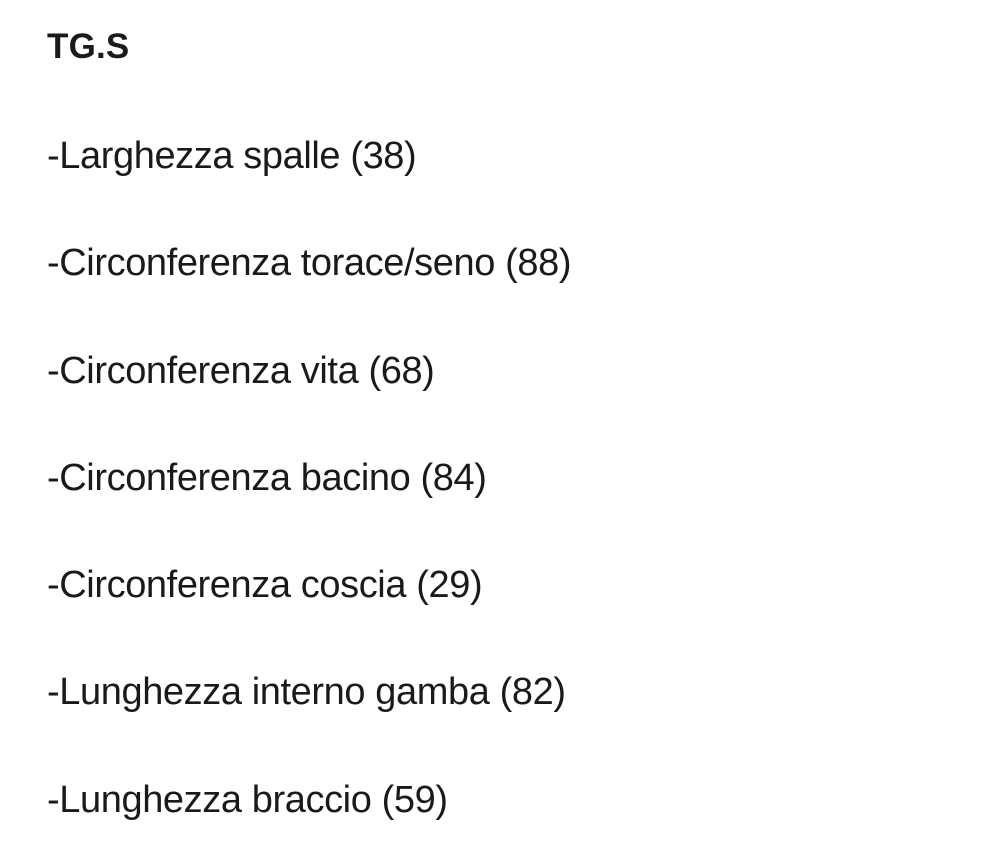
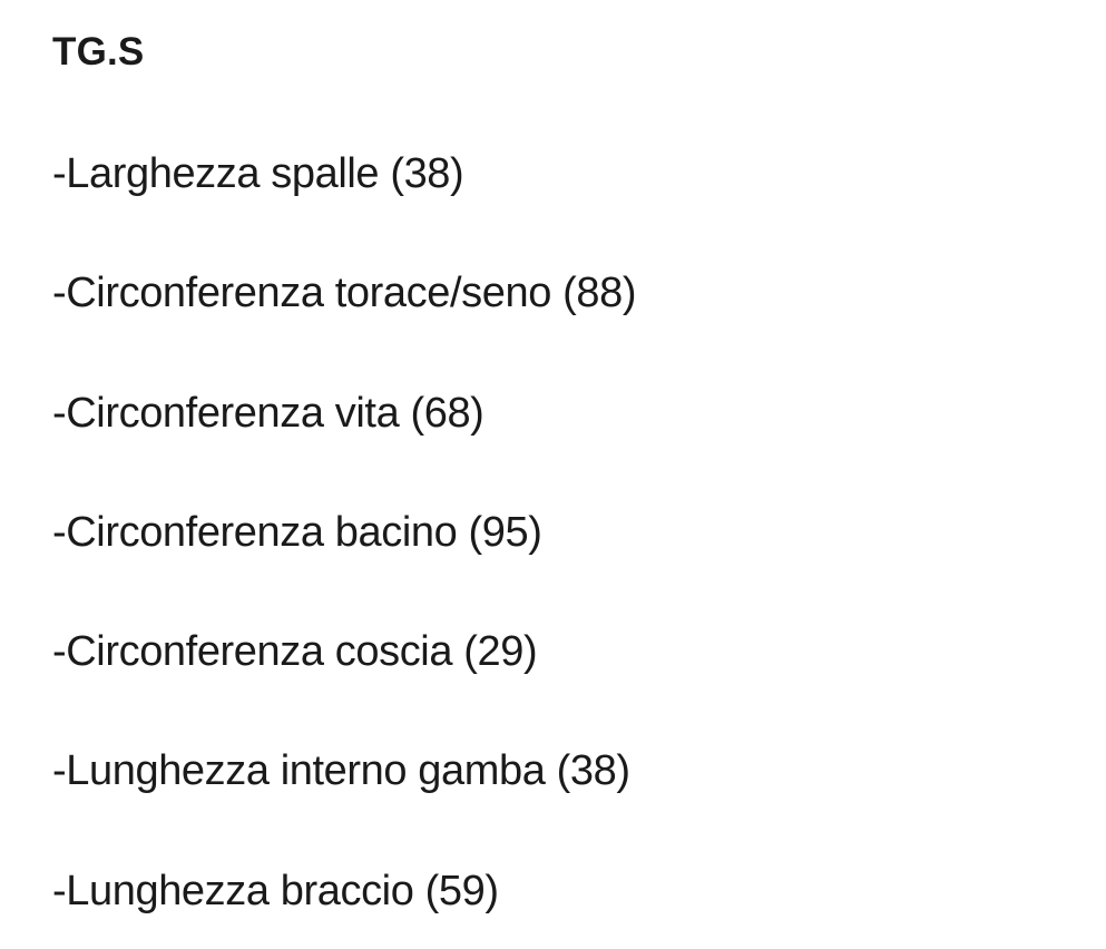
  TG.S
  -Larghezza spalle (38)
  -Circonferenza torace/seno (88)
  -Circonferenza vita (68)
- -Circonferenza bacino (84)
+ -Circonferenza bacino (95)
  -Circonferenza coscia (29)
- -Lunghezza interno gamba (82)
+ -Lunghezza interno gamba (38)
  -Lunghezza braccio (59)
